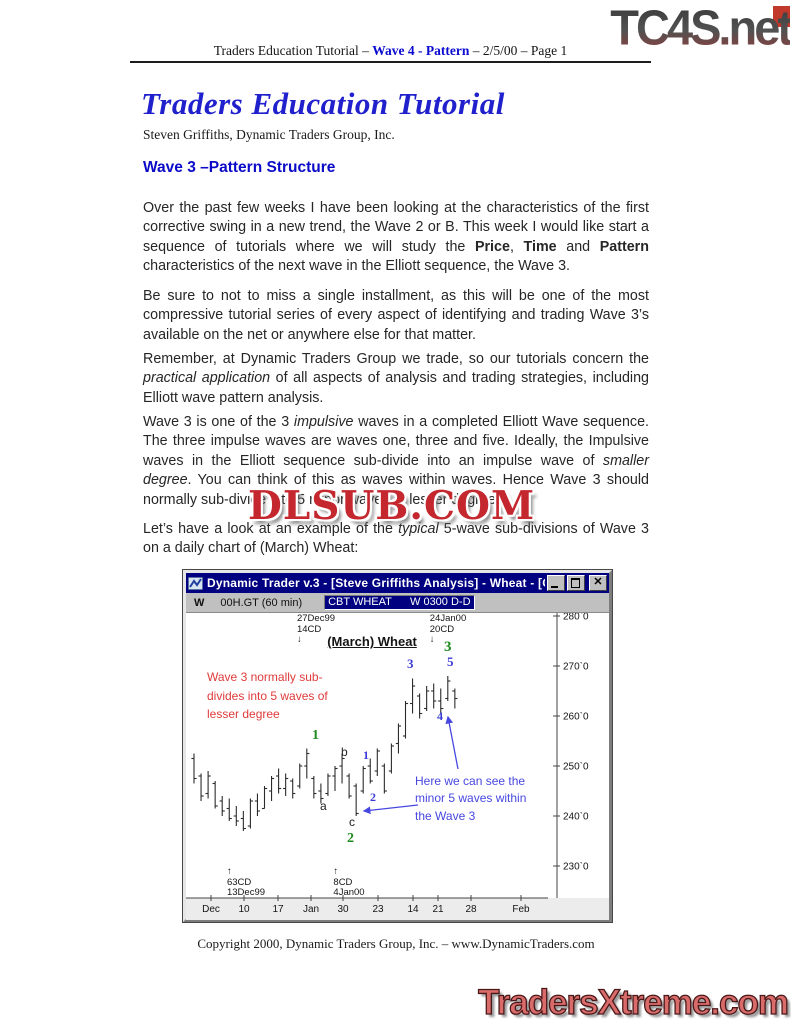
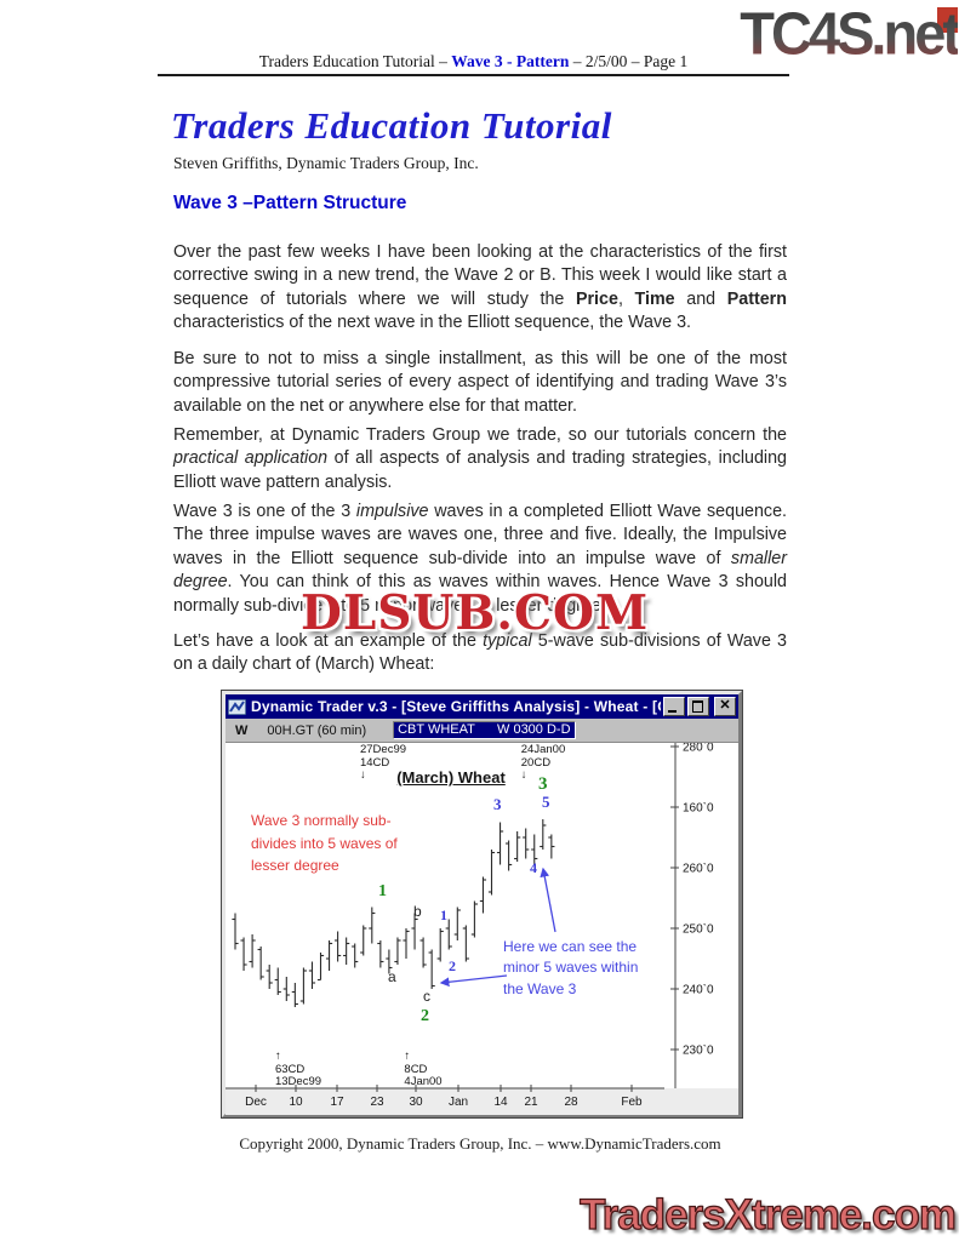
  TC4S.net
- Traders Education Tutorial – Wave 4 - Pattern – 2/5/00 – Page 1
+ Traders Education Tutorial – Wave 3 - Pattern – 2/5/00 – Page 1
  Traders Education Tutorial
  Steven Griffiths, Dynamic Traders Group, Inc.
  Wave 3 –Pattern Structure
  Over the past few weeks I have been looking at the characteristics of the first corrective swing in a new trend, the Wave 2 or B. This week I would like start a sequence of tutorials where we will study the Price, Time and Pattern characteristics of the next wave in the Elliott sequence, the Wave 3.
  Be sure to not to miss a single installment, as this will be one of the most compressive tutorial series of every aspect of identifying and trading Wave 3’s available on the net or anywhere else for that matter.
  Remember, at Dynamic Traders Group we trade, so our tutorials concern the practical application of all aspects of analysis and trading strategies, including Elliott wave pattern analysis.
  Wave 3 is one of the 3 impulsive waves in a completed Elliott Wave sequence. The three impulse waves are waves one, three and five. Ideally, the Impulsive waves in the Elliott sequence sub-divide into an impulse wave of smaller degree. You can think of this as waves within waves. Hence Wave 3 should normally sub-divide into 5 minor waves of lesser degree.
  Let’s have a look at an example of the typical 5-wave sub-divisions of Wave 3 on a daily chart of (March) Wheat:
  DLSUB.COM
  Dynamic Trader v.3 - [Steve Griffiths Analysis] - Wheat - [
  ✕
  W
  00H.GT (60 min)
  CBT WHEAT W 0300 D-D
  280`0
- 270`0
+ 160`0
  260`0
  250`0
  240`0
  230`0
  Dec
  10
  17
- Jan
+ 23
  30
- 23
+ Jan
  14
  21
  28
  Feb
  27Dec99
  14CD
  ↓
  24Jan00
  20CD
  ↓
  (March) Wheat
  3
  5
  3
  Wave 3 normally sub-
  divides into 5 waves of
  lesser degree
  1
  b
  1
  a
  2
  c
  2
  4
  Here we can see the
  minor 5 waves within
  the Wave 3
  ↑
  63CD
  13Dec99
  ↑
  8CD
  4Jan00
  Copyright 2000, Dynamic Traders Group, Inc. – www.DynamicTraders.com
  TradersXtreme.com
